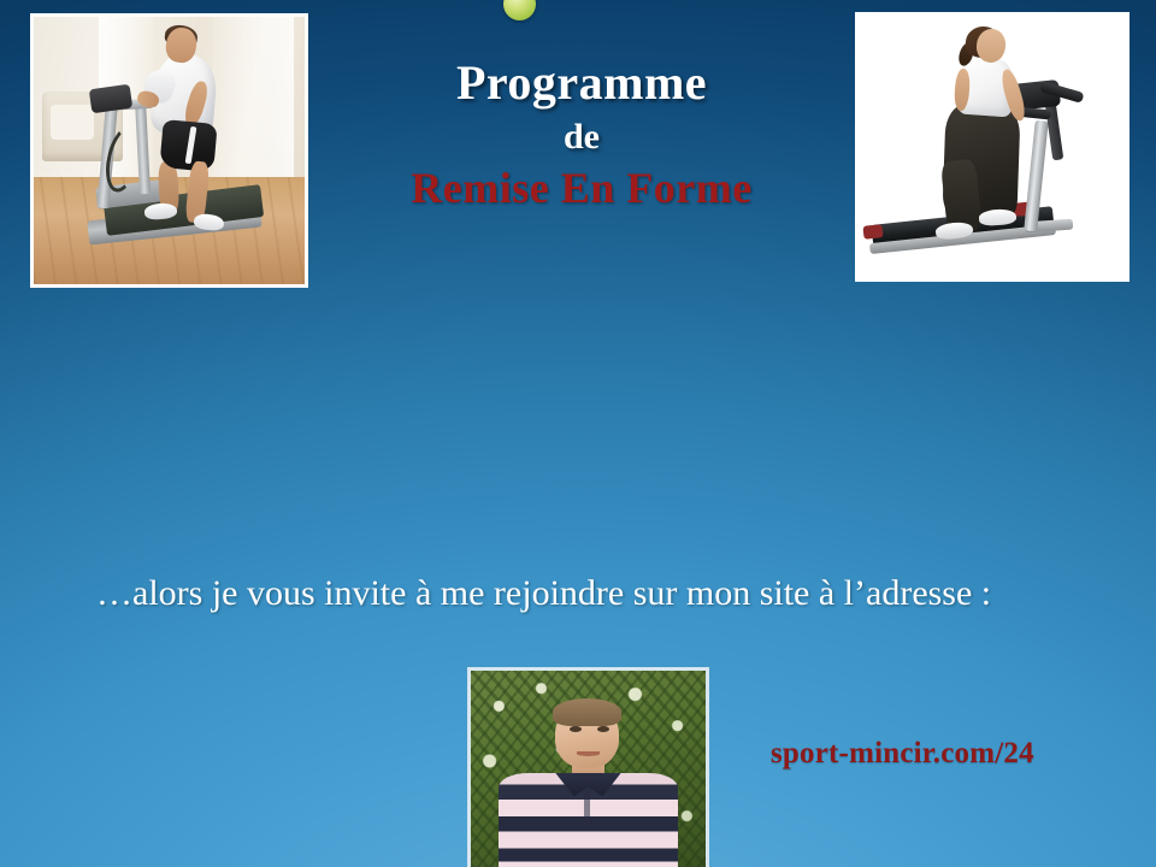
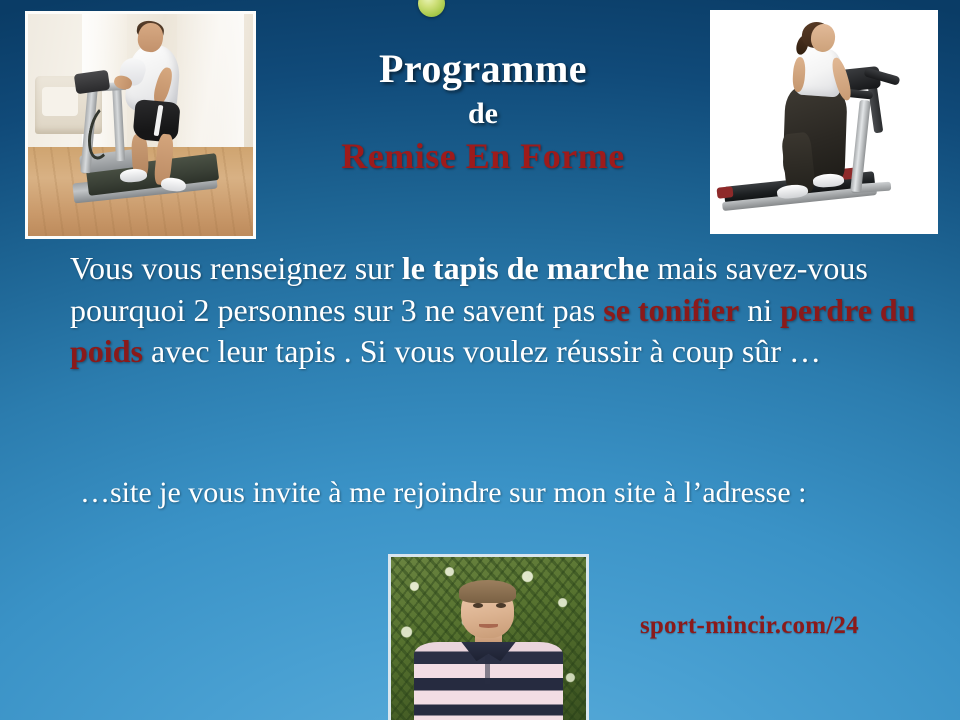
  Programme
  de
  Remise En Forme
+ Vous vous renseignez sur le tapis de marche mais savez-vous pourquoi 2 personnes sur 3 ne savent pas se tonifier ni perdre du poids avec leur tapis . Si vous voulez réussir à coup sûr …
- …alors je vous invite à me rejoindre sur mon site à l’adresse :
+ …site je vous invite à me rejoindre sur mon site à l’adresse :
  sport-mincir.com/24
